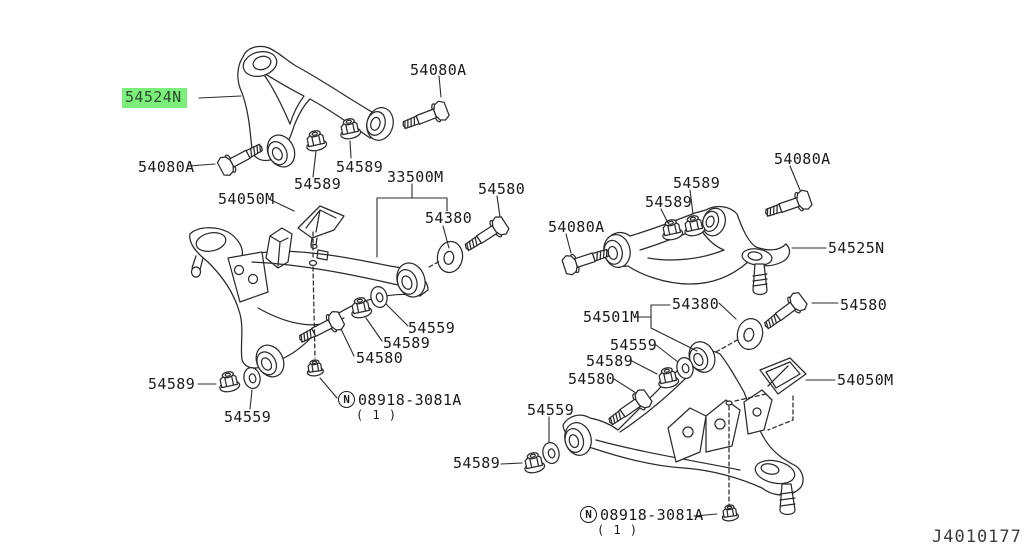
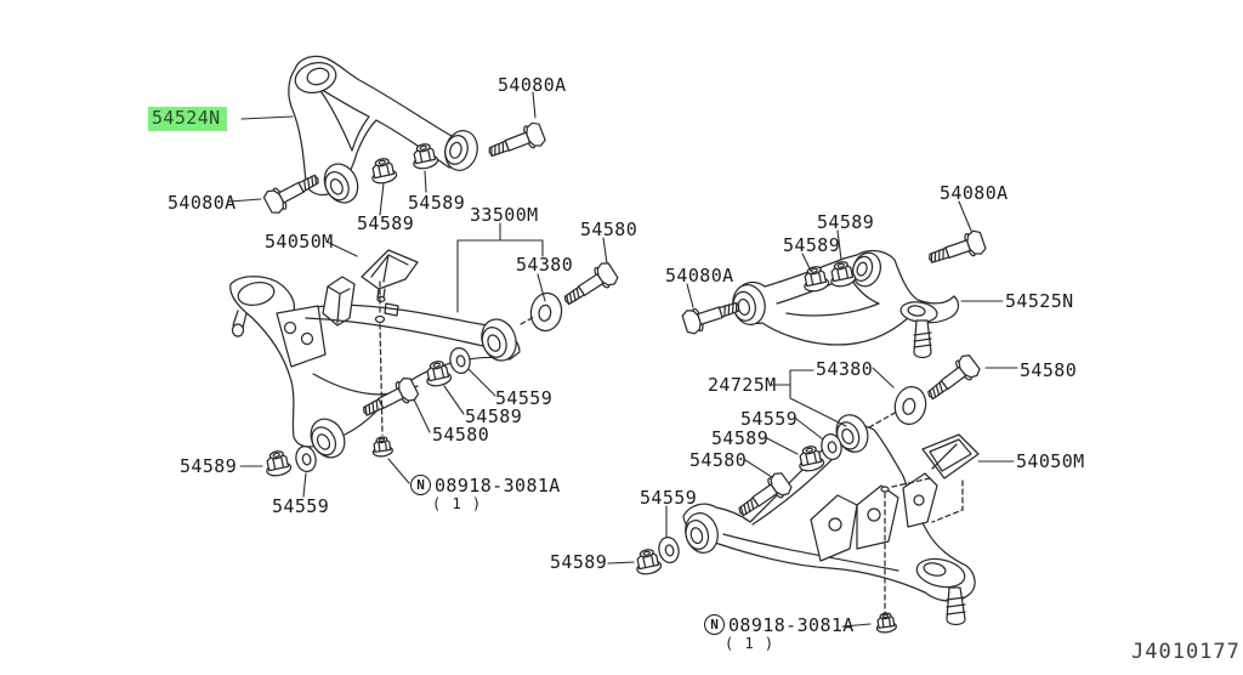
  54524N
  54080A
  54080A
  54589
  54589
  33500M
  54380
  54580
  54050M
  54589
  54559
  54559
  54589
  54580
  N
  08918-3081A
  ( 1 )
  54080A
  54589
  54589
  54080A
  54525N
  54380
  54580
- 54501M
+ 24725M
  54559
  54589
  54580
  54050M
  54559
  54589
  N
  08918-3081A
  ( 1 )
  J4010177
